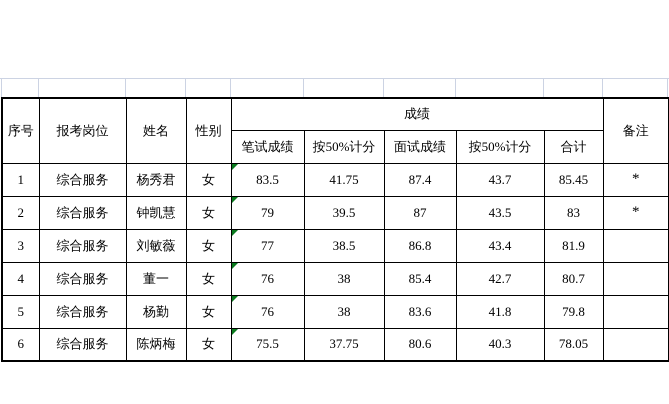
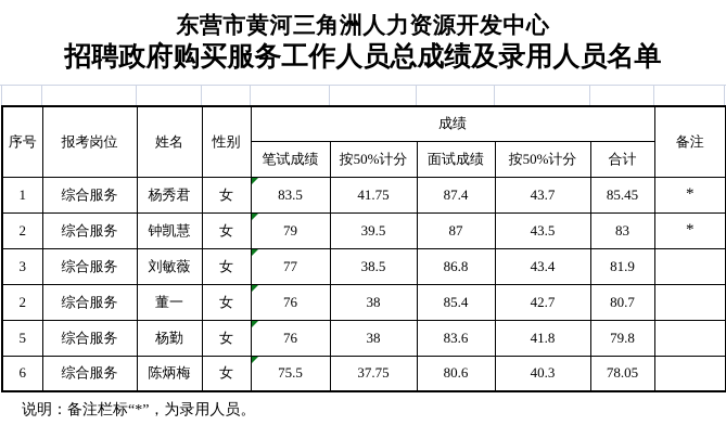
+ 东营市黄河三角洲人力资源开发中心
+ 招聘政府购买服务工作人员总成绩及录用人员名单
  序号	报考岗位	姓名	性别	成绩	备注
  笔试成绩	按50%计分	面试成绩	按50%计分	合计
  1	综合服务	杨秀君	女	83.5	41.75	87.4	43.7	85.45	*
  2	综合服务	钟凯慧	女	79	39.5	87	43.5	83	*
  3	综合服务	刘敏薇	女	77	38.5	86.8	43.4	81.9
- 4	综合服务	董一	女	76	38	85.4	42.7	80.7
+ 2	综合服务	董一	女	76	38	85.4	42.7	80.7
  5	综合服务	杨勤	女	76	38	83.6	41.8	79.8
  6	综合服务	陈炳梅	女	75.5	37.75	80.6	40.3	78.05
+ 说明：备注栏标“*”，为录用人员。
